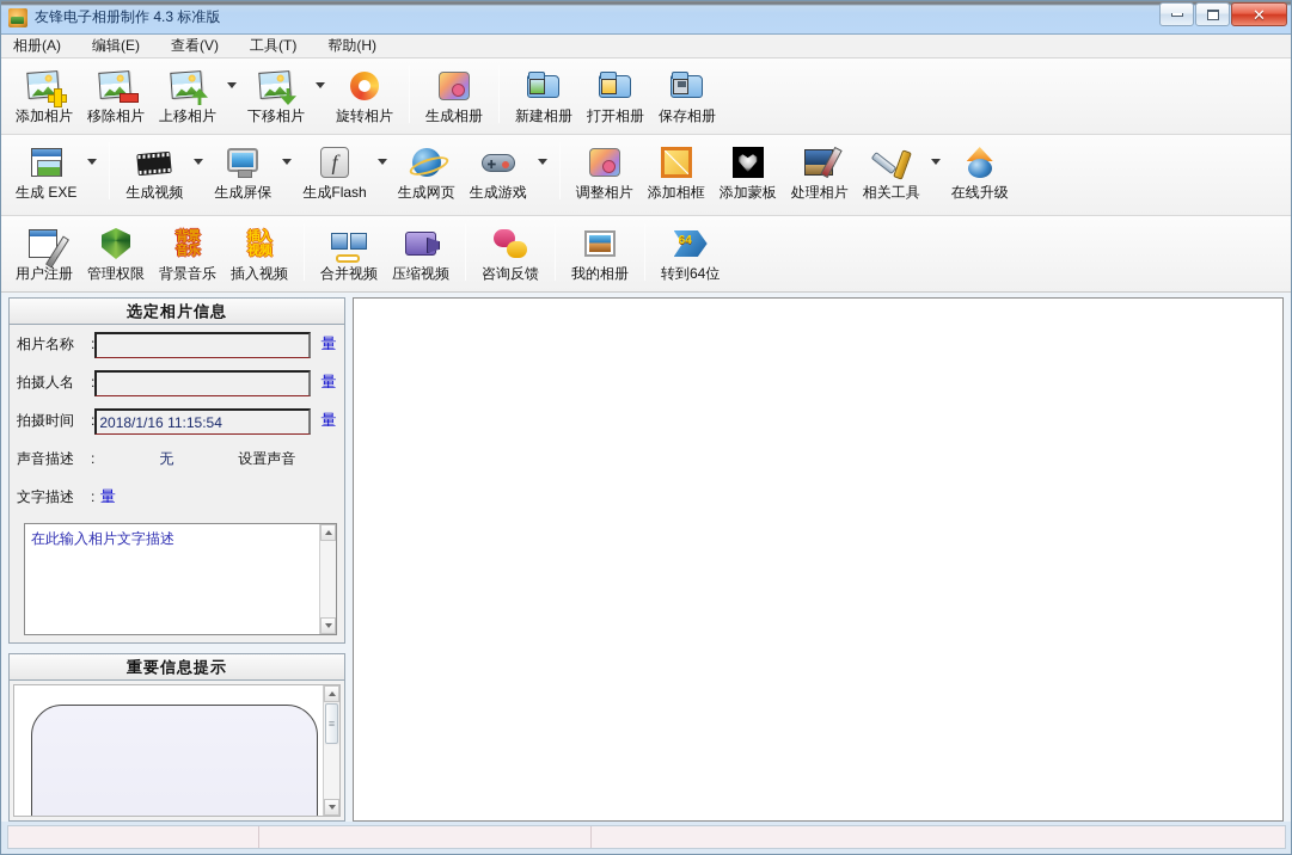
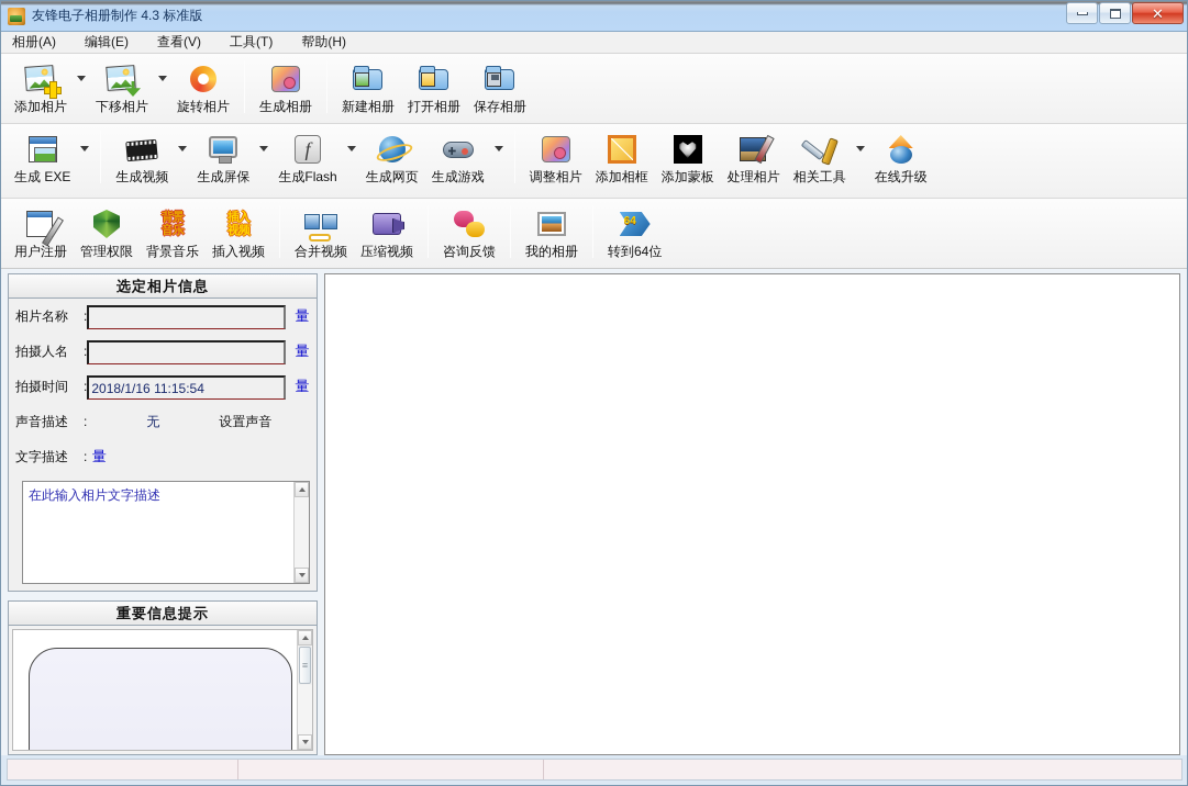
  友锋电子相册制作 4.3 标准版
  ✕
  相册(A)
  编辑(E)
  查看(V)
  工具(T)
  帮助(H)
  添加相片
- 移除相片
- 上移相片
  下移相片
  旋转相片
  生成相册
  新建相册
  打开相册
  保存相册
  生成 EXE
  生成视频
  生成屏保
  生成Flash
  生成网页
  生成游戏
  调整相片
  添加相框
  添加蒙板
  处理相片
  相关工具
  在线升级
  用户注册
  管理权限
  背景
  音乐
  背景音乐
  插入
  视频
  插入视频
  合并视频
  压缩视频
  咨询反馈
  我的相册
  转到64位
  选定相片信息
  相片名称
  :
  量
  拍摄人名
  :
  量
  拍摄时间
  :
  2018/1/16 11:15:54
  量
  声音描述
  :
  无
  设置声音
  文字描述
  :
  量
  在此输入相片文字描述
  重要信息提示
